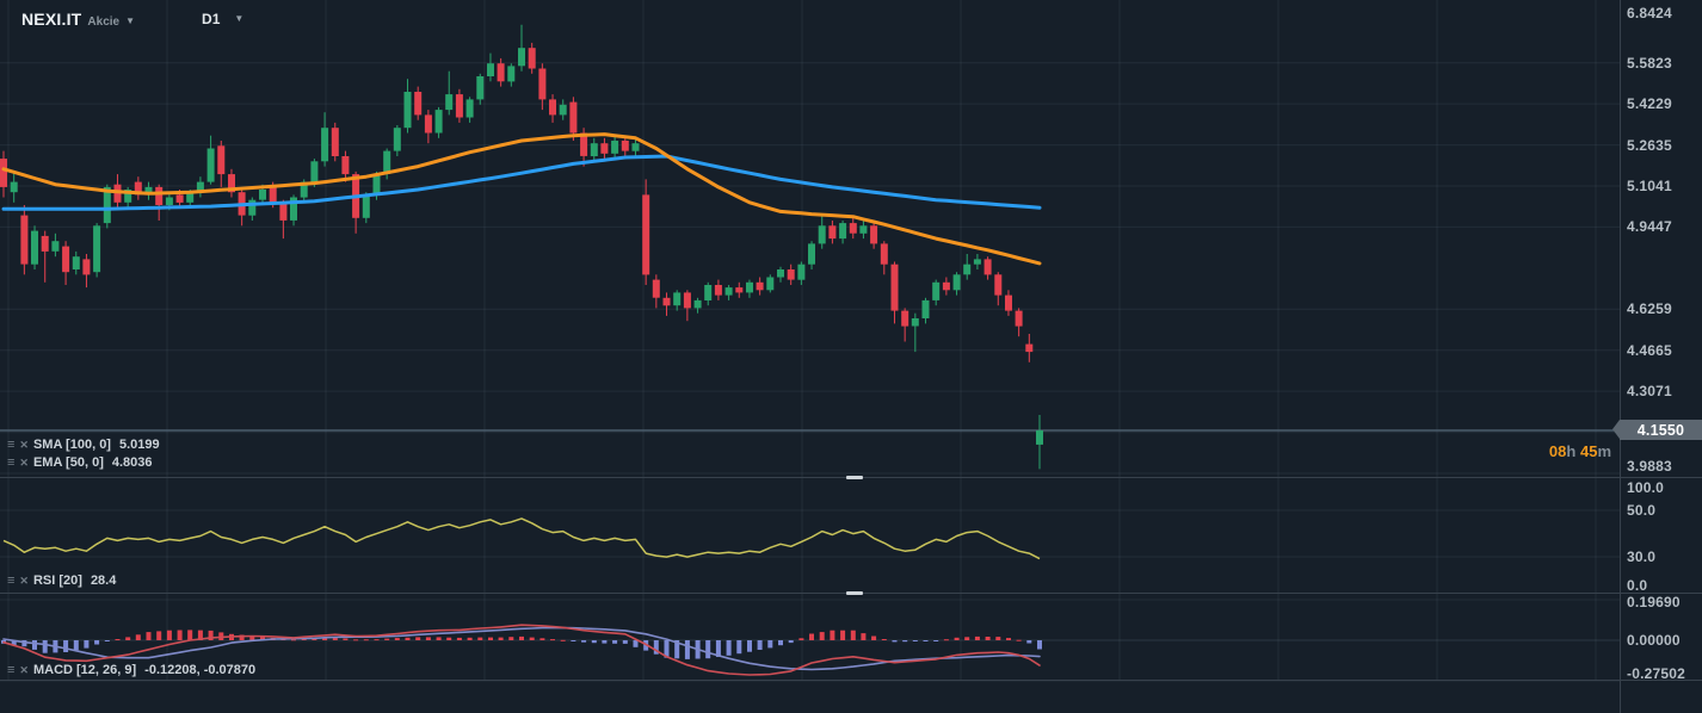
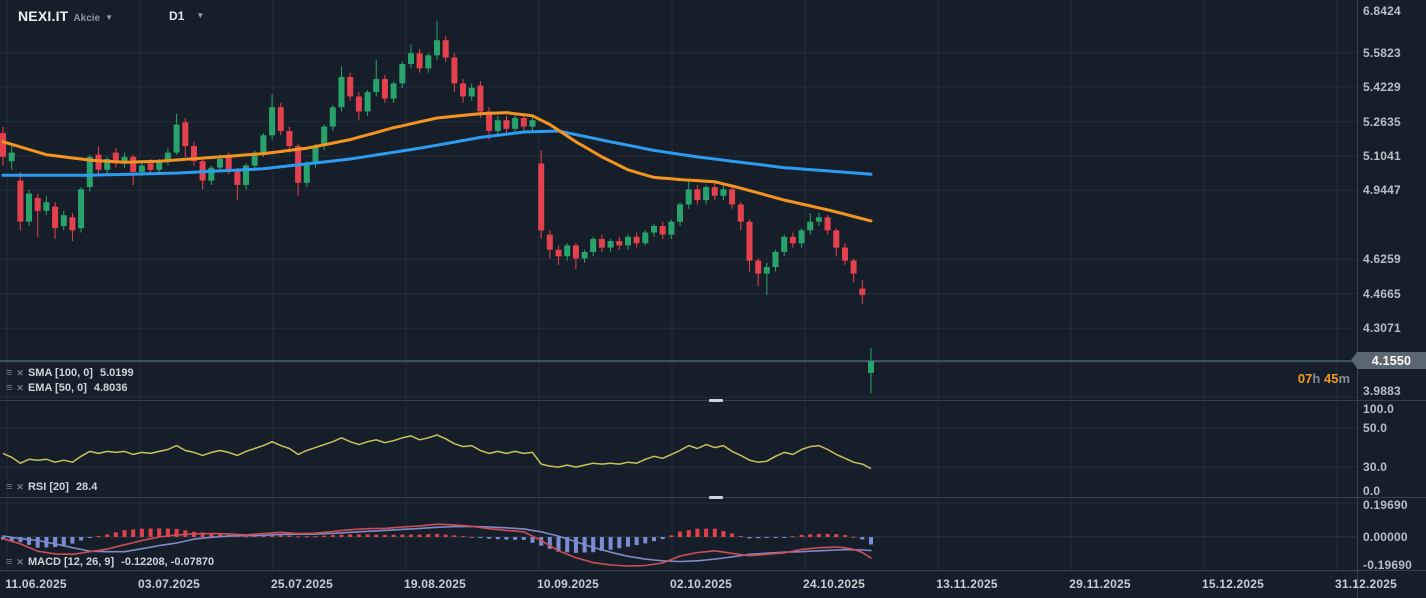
  NEXI.IT
  Akcie
  ▼
  D1
  ▼
  ≡
  ✕
  SMA [100, 0]
  5.0199
  ≡
  ✕
  EMA [50, 0]
  4.8036
  ≡
  ✕
  RSI [20]
  28.4
  ≡
  ✕
  MACD [12, 26, 9]
  -0.12208, -0.07870
  5.5823
  5.4229
  5.2635
  5.1041
  4.9447
  6.8424
  4.6259
  4.4665
  4.3071
  3.9883
  100.0
  50.0
  30.0
  0.0
  0.19690
  0.00000
- -0.27502
+ -0.19690
+ 11.06.2025
+ 03.07.2025
+ 25.07.2025
+ 19.08.2025
+ 10.09.2025
+ 02.10.2025
+ 24.10.2025
+ 13.11.2025
+ 29.11.2025
+ 15.12.2025
+ 31.12.2025
  4.1550
- 08h 45m
+ 07h 45m
